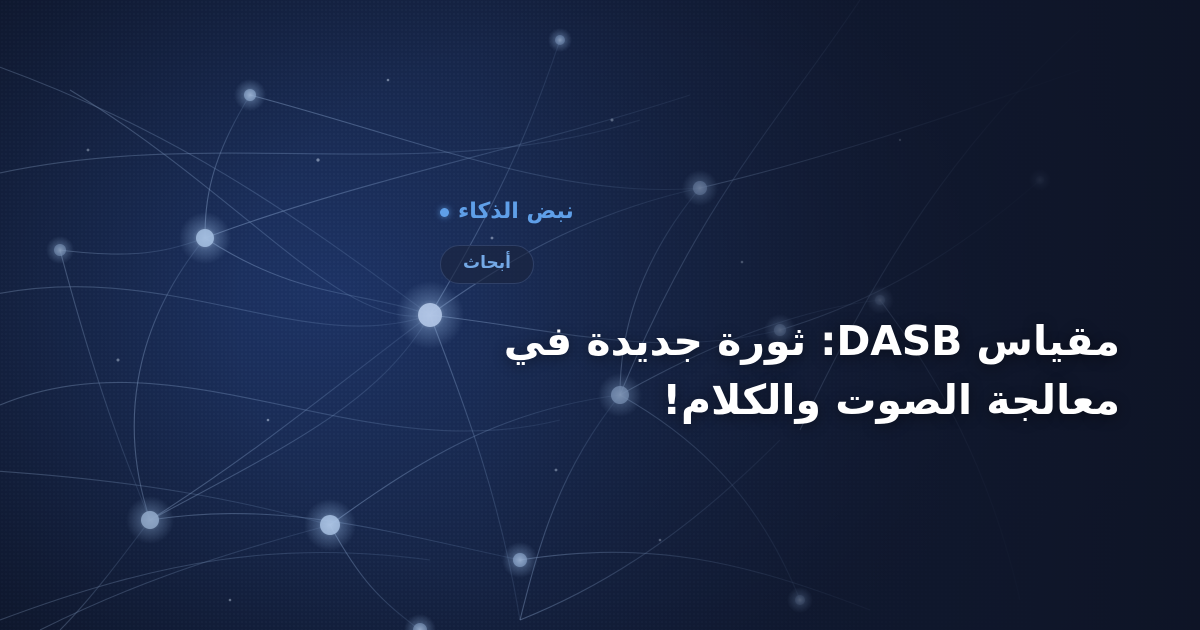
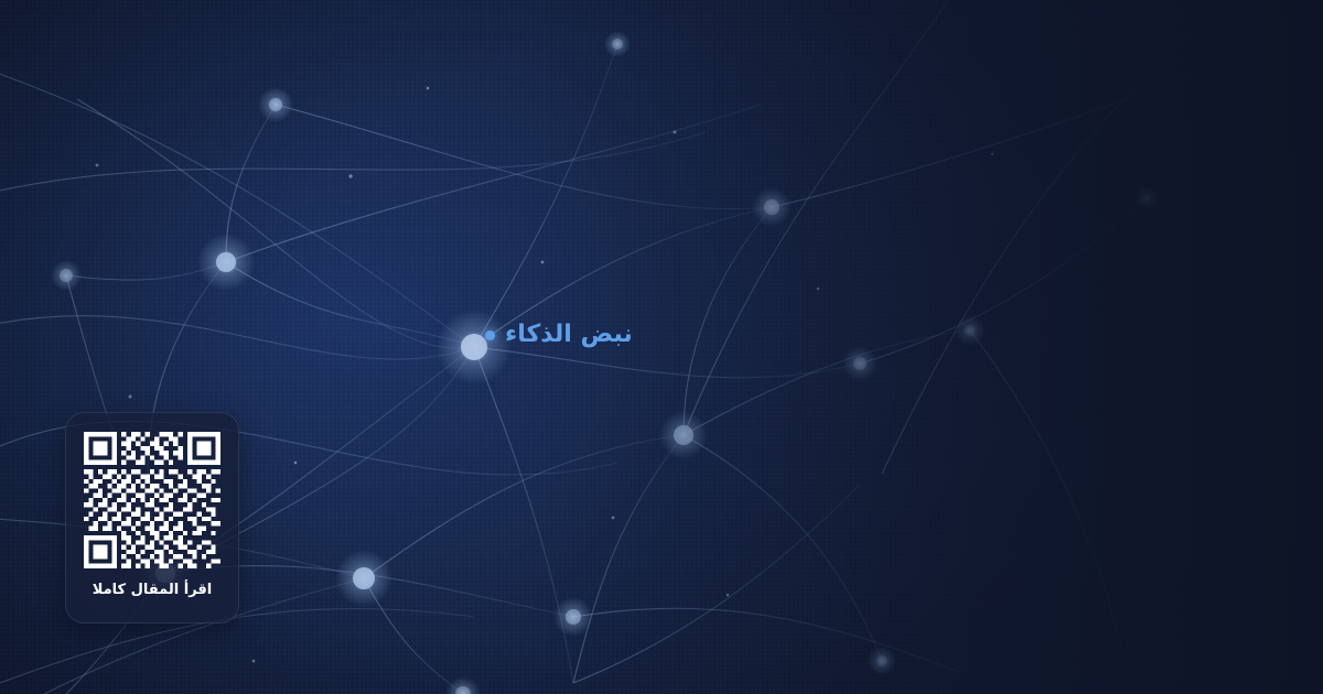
+ اقرأ المقال كاملا
  نبض الذكاء
- أبحاث
- مقياس DASB: ثورة جديدة في معالجة الصوت والكلام!
